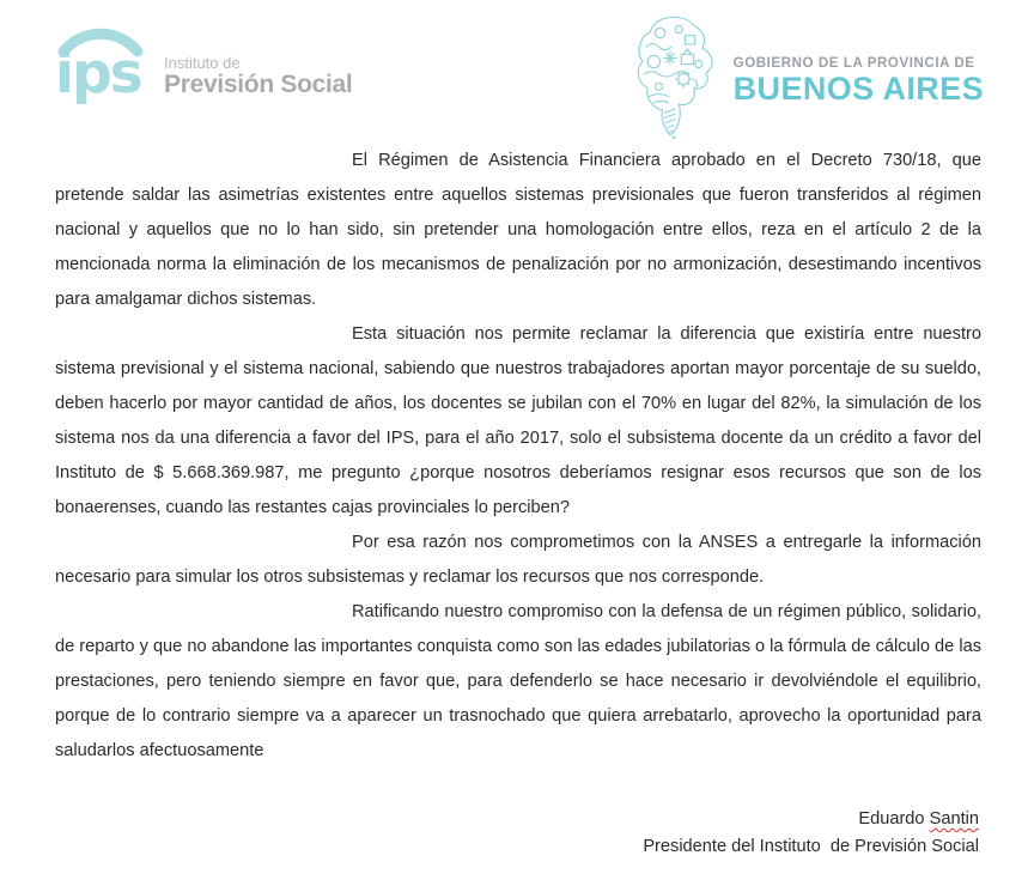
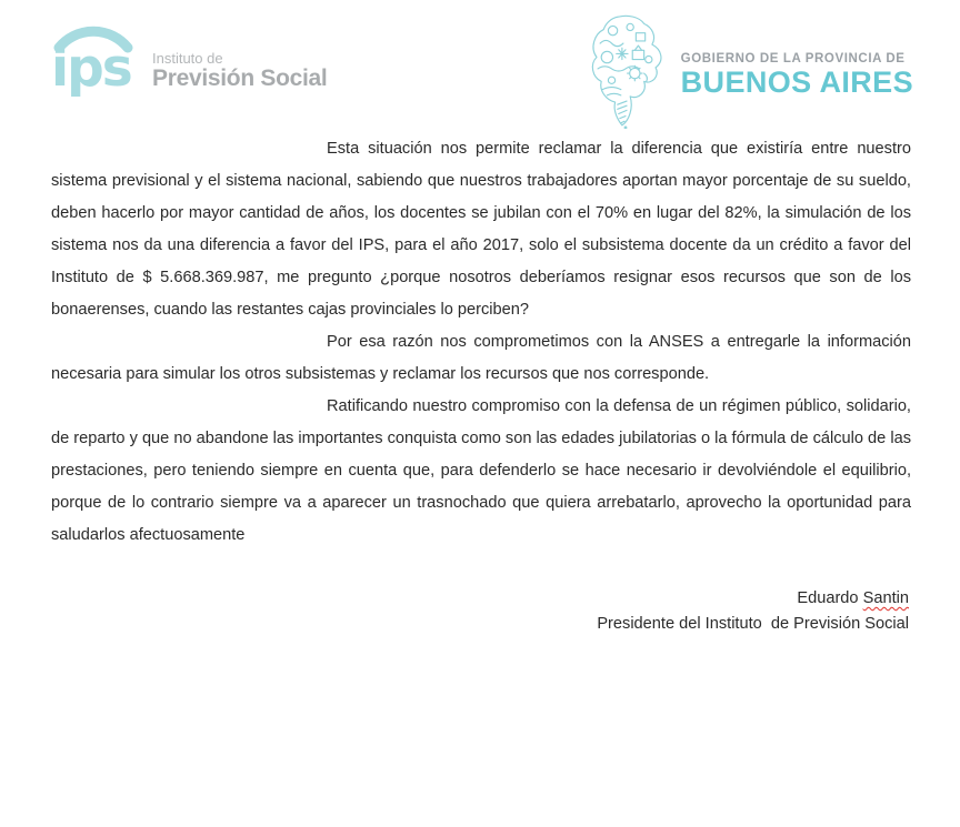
  ips
  Instituto de
  Previsión Social
  GOBIERNO DE LA PROVINCIA DE
  BUENOS AIRES
- El Régimen de Asistencia Financiera aprobado en el Decreto 730/18, que pretende saldar las asimetrías existentes entre aquellos sistemas previsionales que fueron transferidos al régimen nacional y aquellos que no lo han sido, sin pretender una homologación entre ellos, reza en el artículo 2 de la mencionada norma la eliminación de los mecanismos de penalización por no armonización, desestimando incentivos para amalgamar dichos sistemas.
  Esta situación nos permite reclamar la diferencia que existiría entre nuestro sistema previsional y el sistema nacional, sabiendo que nuestros trabajadores aportan mayor porcentaje de su sueldo, deben hacerlo por mayor cantidad de años, los docentes se jubilan con el 70% en lugar del 82%, la simulación de los sistema nos da una diferencia a favor del IPS, para el año 2017, solo el subsistema docente da un crédito a favor del Instituto de $ 5.668.369.987, me pregunto ¿porque nosotros deberíamos resignar esos recursos que son de los bonaerenses, cuando las restantes cajas provinciales lo perciben?
- Por esa razón nos comprometimos con la ANSES a entregarle la información necesario para simular los otros subsistemas y reclamar los recursos que nos corresponde.
+ Por esa razón nos comprometimos con la ANSES a entregarle la información necesaria para simular los otros subsistemas y reclamar los recursos que nos corresponde.
- Ratificando nuestro compromiso con la defensa de un régimen público, solidario, de reparto y que no abandone las importantes conquista como son las edades jubilatorias o la fórmula de cálculo de las prestaciones, pero teniendo siempre en favor que, para defenderlo se hace necesario ir devolviéndole el equilibrio, porque de lo contrario siempre va a aparecer un trasnochado que quiera arrebatarlo, aprovecho la oportunidad para saludarlos afectuosamente
+ Ratificando nuestro compromiso con la defensa de un régimen público, solidario, de reparto y que no abandone las importantes conquista como son las edades jubilatorias o la fórmula de cálculo de las prestaciones, pero teniendo siempre en cuenta que, para defenderlo se hace necesario ir devolviéndole el equilibrio, porque de lo contrario siempre va a aparecer un trasnochado que quiera arrebatarlo, aprovecho la oportunidad para saludarlos afectuosamente
  Eduardo Santin
  Presidente del Instituto de Previsión Social
